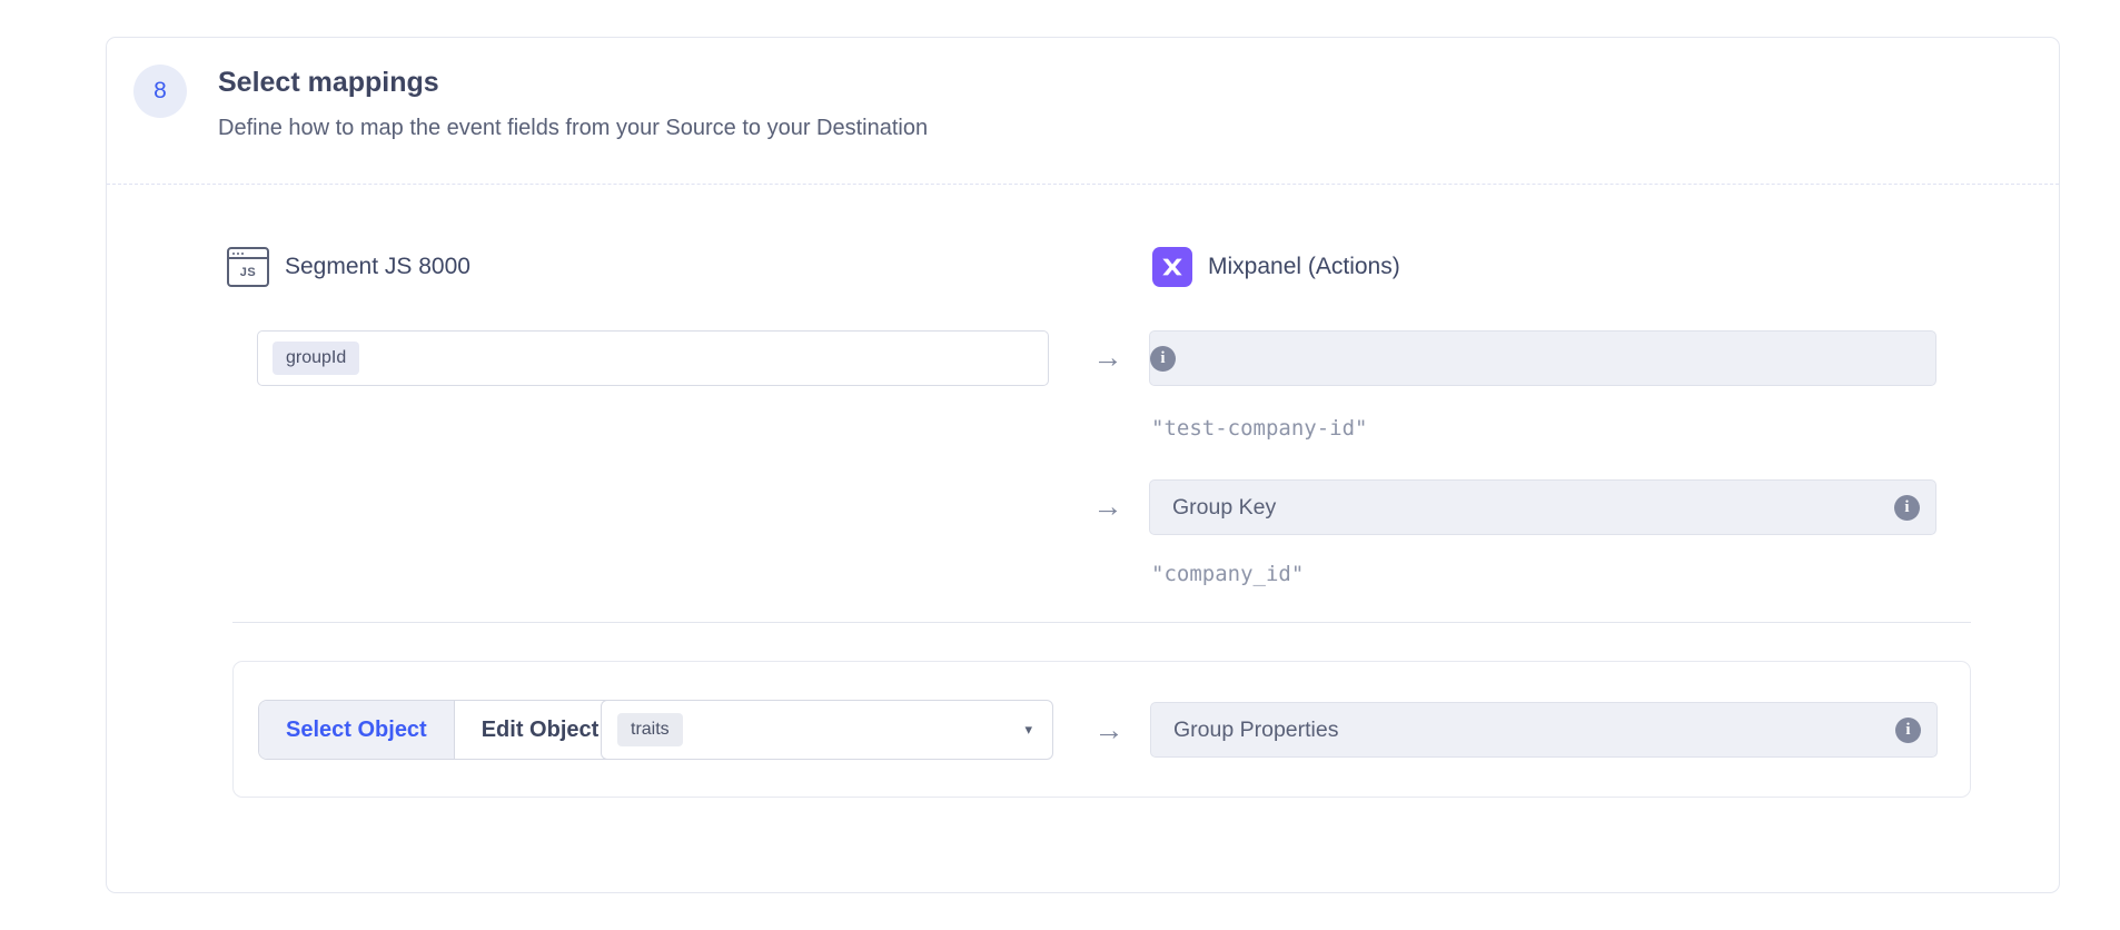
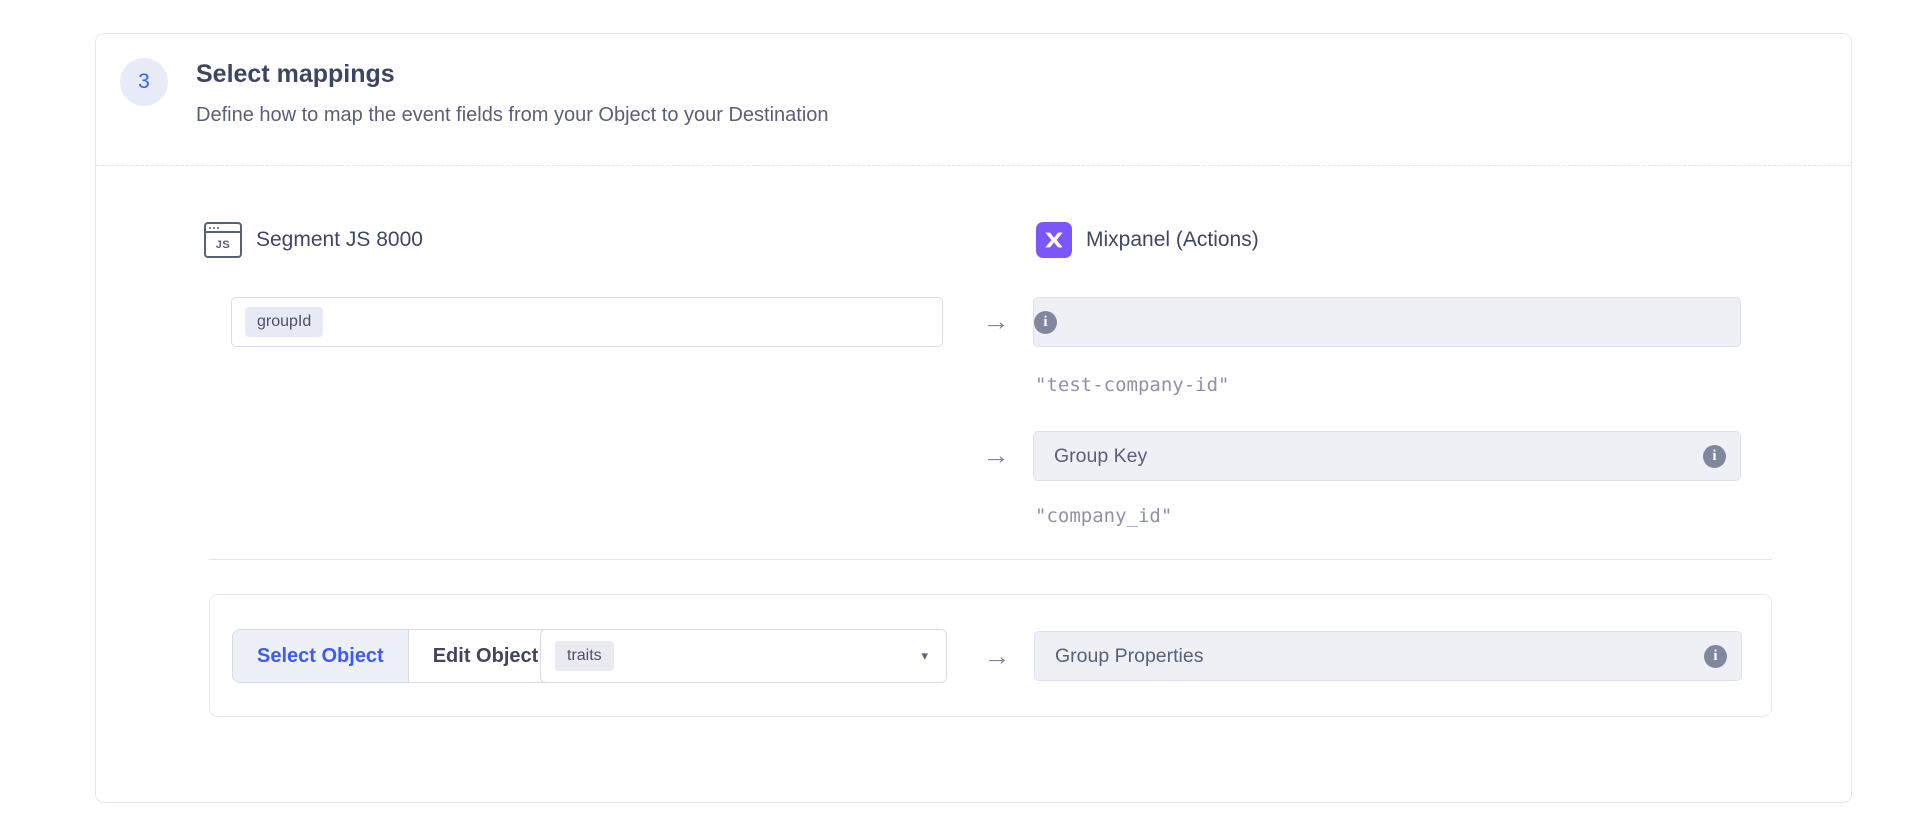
- 8
+ 3
  Select mappings
- Define how to map the event fields from your Source to your Destination
+ Define how to map the event fields from your Object to your Destination
  JS
  Segment JS 8000
  Mixpanel (Actions)
  groupId
  →
  i
  "test-company-id"
  →
  Group Key
  i
  "company_id"
  Select Object
  Edit Object
  traits
  ▾
  →
  Group Properties
  i
